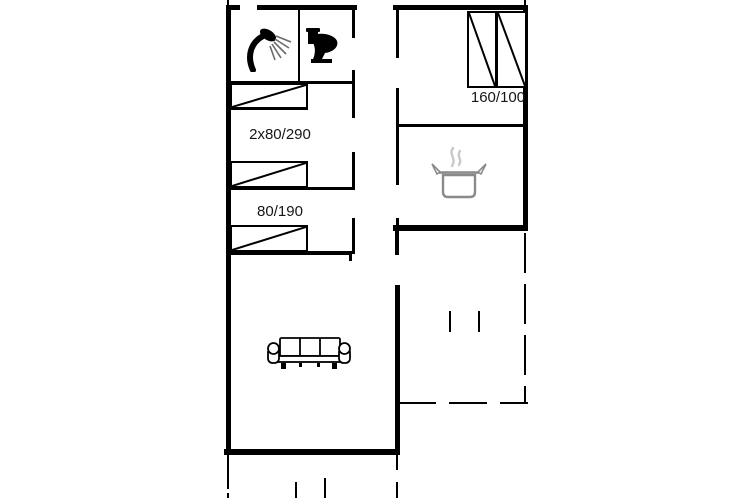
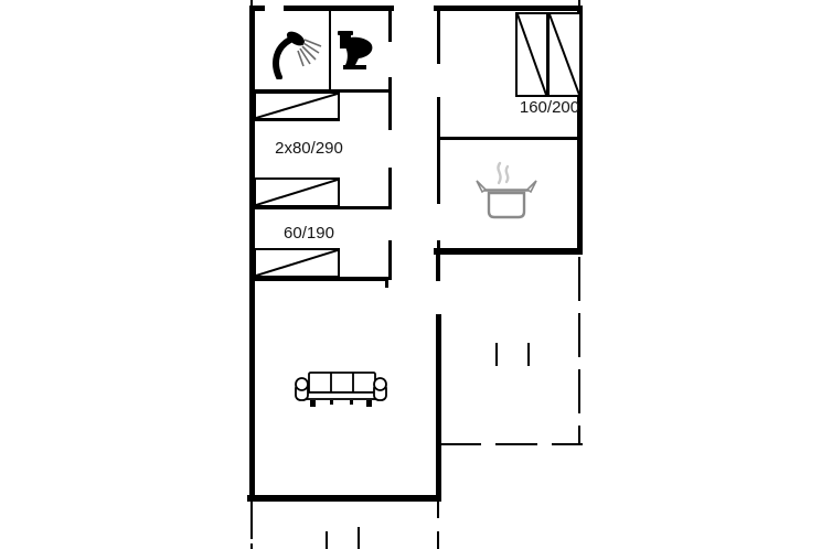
  2x80/290
- 80/190
+ 60/190
- 160/100
+ 160/200
